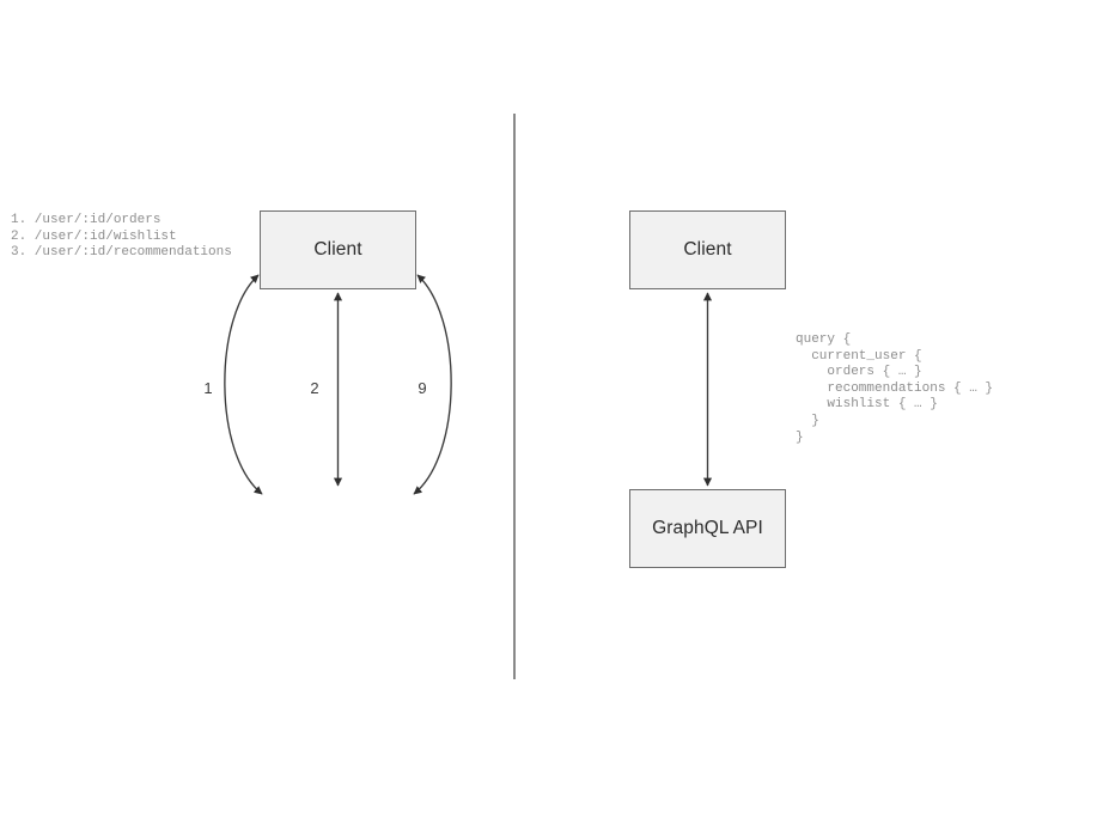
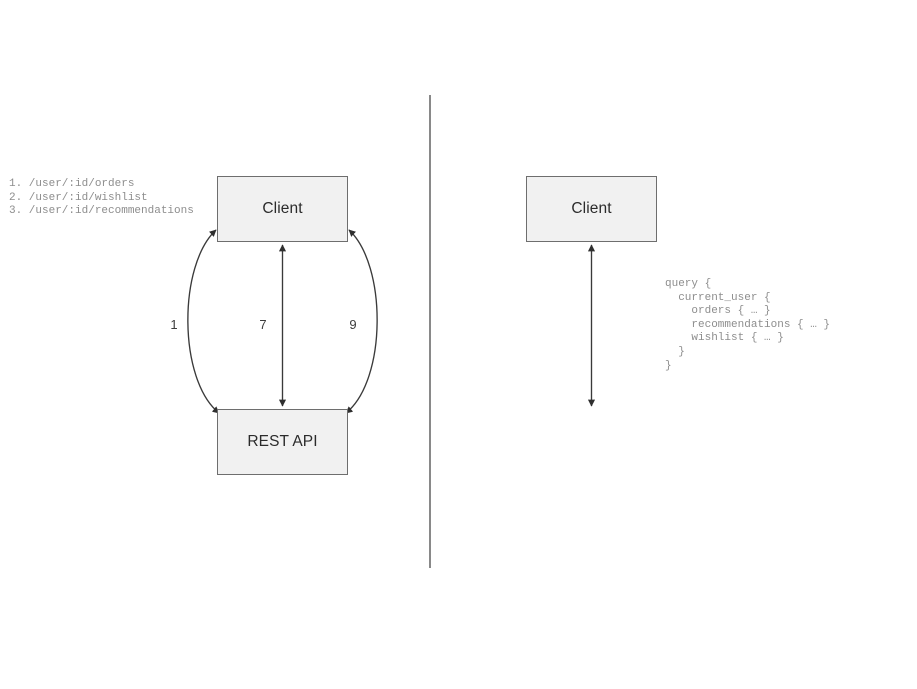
  Client
+ REST API
  Client
- GraphQL API
  1
- 2
+ 7
  9
  1. /user/:id/orders
  2. /user/:id/wishlist
  3. /user/:id/recommendations
  query {
  current_user {
  orders { … }
  recommendations { … }
  wishlist { … }
  }
  }
